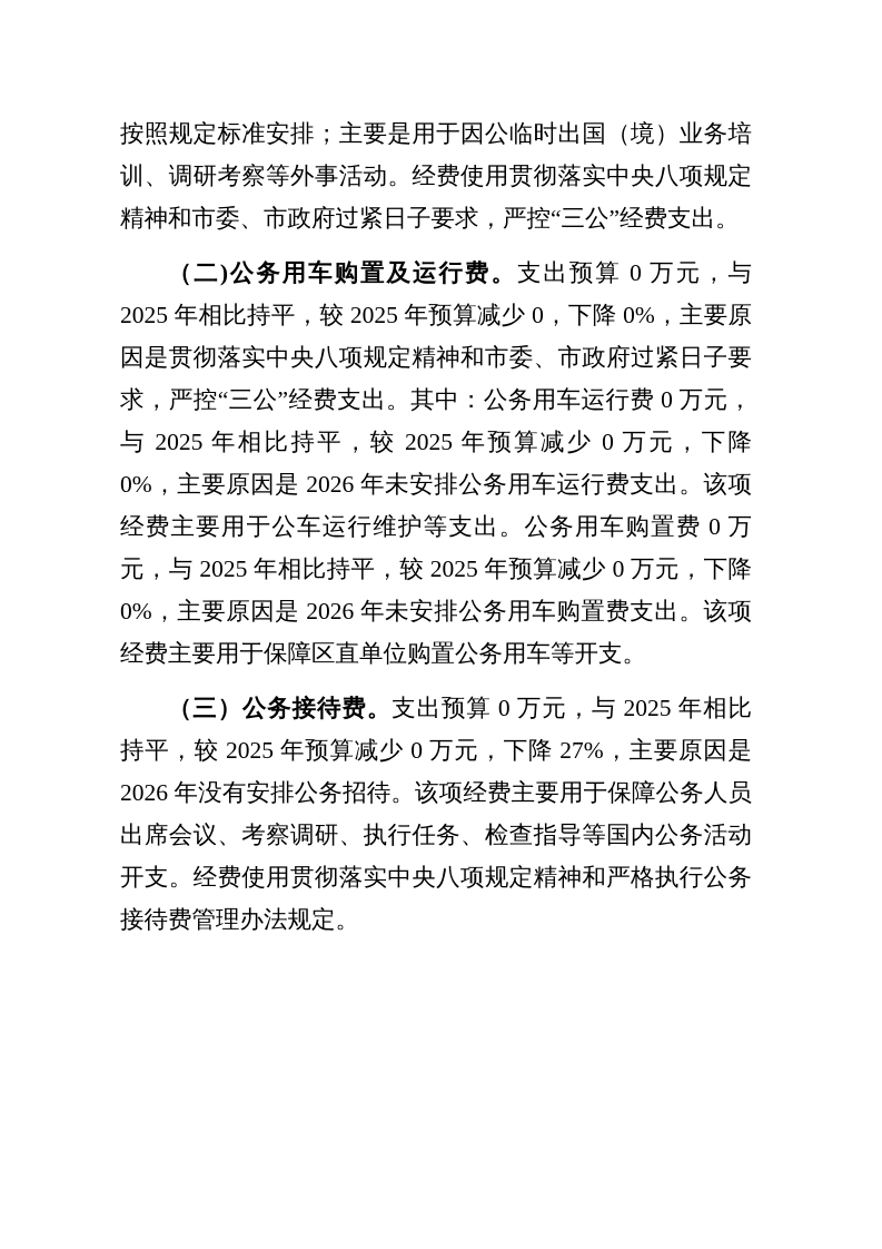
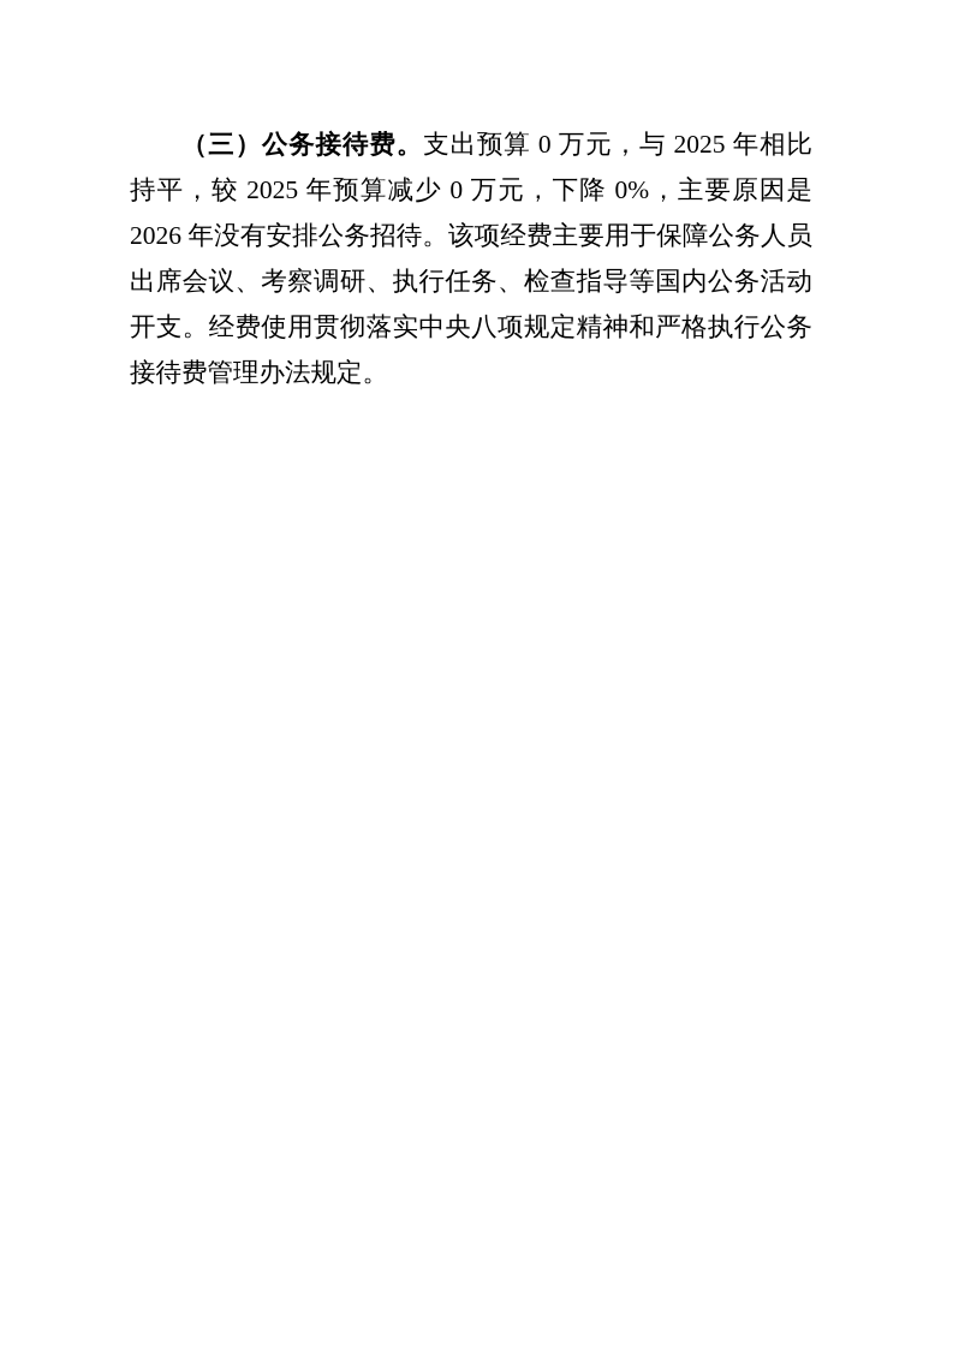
- 按照规定标准安排；主要是用于因公临时出国（境）业务培训、调研考察等外事活动。经费使用贯彻落实中央八项规定精神和市委、市政府过紧日子要求，严控“三公”经费支出。
- （二)公务用车购置及运行费。支出预算 0 万元，与 2025 年相比持平，较 2025 年预算减少 0，下降 0%，主要原因是贯彻落实中央八项规定精神和市委、市政府过紧日子要求，严控“三公”经费支出。其中：公务用车运行费 0 万元，与 2025 年相比持平，较 2025 年预算减少 0 万元，下降 0%，主要原因是 2026 年未安排公务用车运行费支出。该项经费主要用于公车运行维护等支出。公务用车购置费 0 万元，与 2025 年相比持平，较 2025 年预算减少 0 万元，下降 0%，主要原因是 2026 年未安排公务用车购置费支出。该项经费主要用于保障区直单位购置公务用车等开支。
- （三）公务接待费。支出预算 0 万元，与 2025 年相比持平，较 2025 年预算减少 0 万元，下降 27%，主要原因是 2026 年没有安排公务招待。该项经费主要用于保障公务人员出席会议、考察调研、执行任务、检查指导等国内公务活动开支。经费使用贯彻落实中央八项规定精神和严格执行公务接待费管理办法规定。
+ （三）公务接待费。支出预算 0 万元，与 2025 年相比持平，较 2025 年预算减少 0 万元，下降 0%，主要原因是 2026 年没有安排公务招待。该项经费主要用于保障公务人员出席会议、考察调研、执行任务、检查指导等国内公务活动开支。经费使用贯彻落实中央八项规定精神和严格执行公务接待费管理办法规定。
